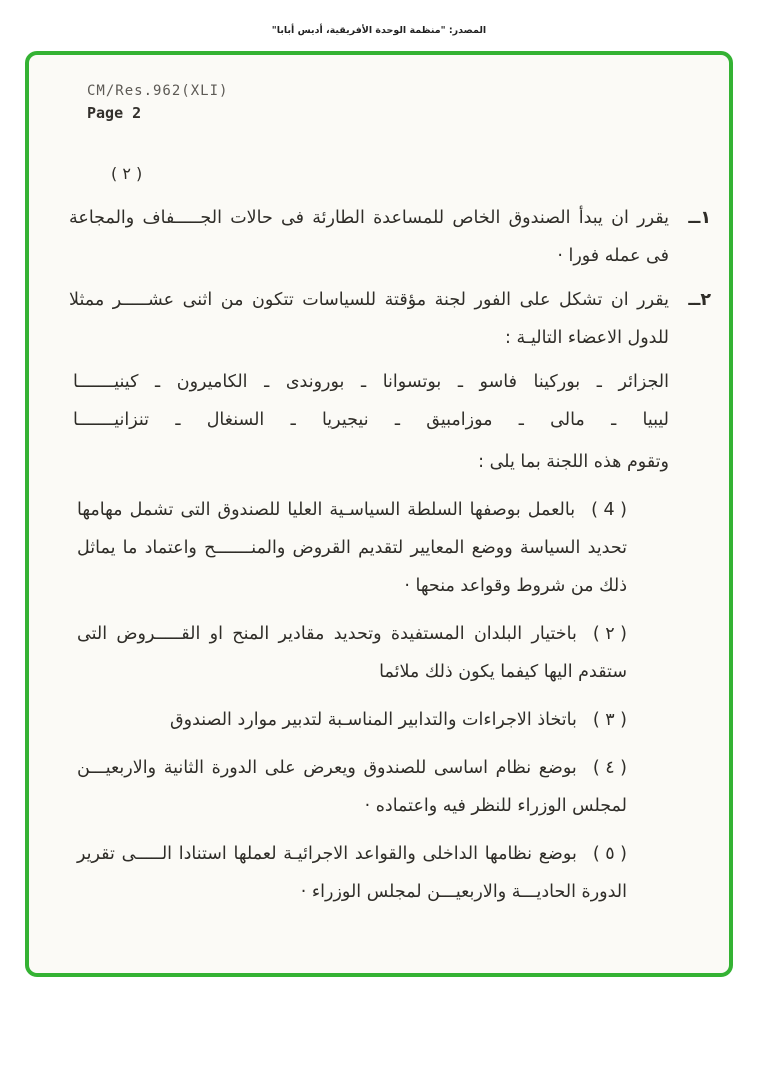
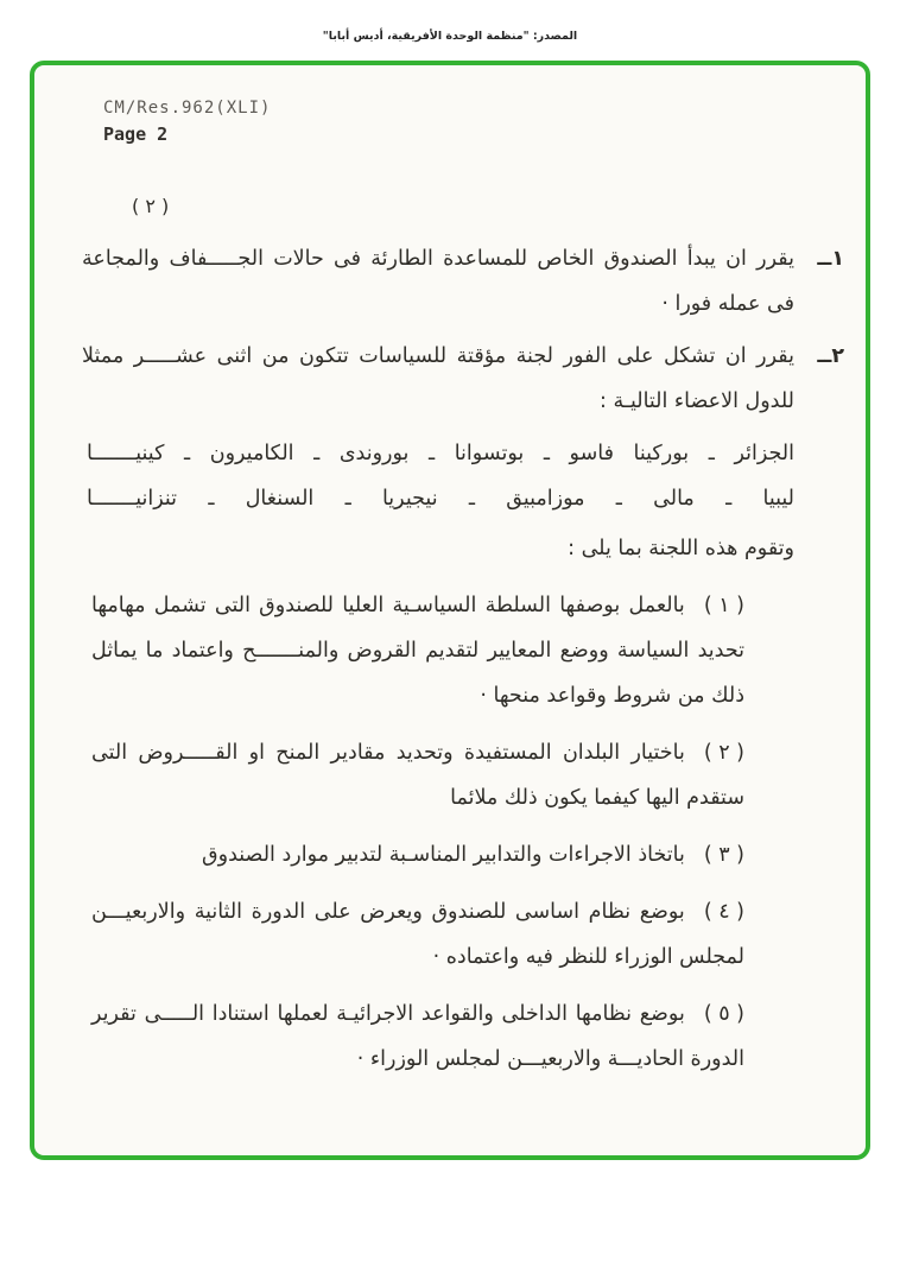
  المصدر: "منظمة الوحدة الأفريقية، أديس أبابا"
  CM/Res.962(XLI)
  Page 2
  ( ٢ )
  ١ــ
  يقرر ان يبدأ الصندوق الخاص للمساعدة الطارئة فى حالات الجـــــفاف والمجاعة فى عمله فورا ·
  ٢ــ
  يقرر ان تشكل على الفور لجنة مؤقتة للسياسات تتكون من اثنى عشـــــر ممثلا للدول الاعضاء التاليـة :
  الجزائر ـ بوركينا فاسو ـ بوتسوانا ـ بوروندى ـ الكاميرون ـ كينيـــــــا
  ليبيا ـ مالى ـ موزامبيق ـ نيجيريا ـ السنغال ـ تنزانيـــــــا
  وتقوم هذه اللجنة بما يلى :
- ( 4 )
+ ( ١ )
  بالعمل بوصفها السلطة السياسـية العليا للصندوق التى تشمل مهامها تحديد السياسة ووضع المعايير لتقديم القروض والمنـــــــح واعتماد ما يماثل ذلك من شروط وقواعد منحها ·
  ( ٢ )
  باختيار البلدان المستفيدة وتحديد مقادير المنح او القـــــروض التى ستقدم اليها كيفما يكون ذلك ملائما
  ( ٣ )
  باتخاذ الاجراءات والتدابير المناسـبة لتدبير موارد الصندوق
  ( ٤ )
  بوضع نظام اساسى للصندوق ويعرض على الدورة الثانية والاربعيـــن لمجلس الوزراء للنظر فيه واعتماده ·
  ( ٥ )
  بوضع نظامها الداخلى والقواعد الاجرائيـة لعملها استنادا الـــــى تقرير الدورة الحاديـــة والاربعيـــن لمجلس الوزراء ·
